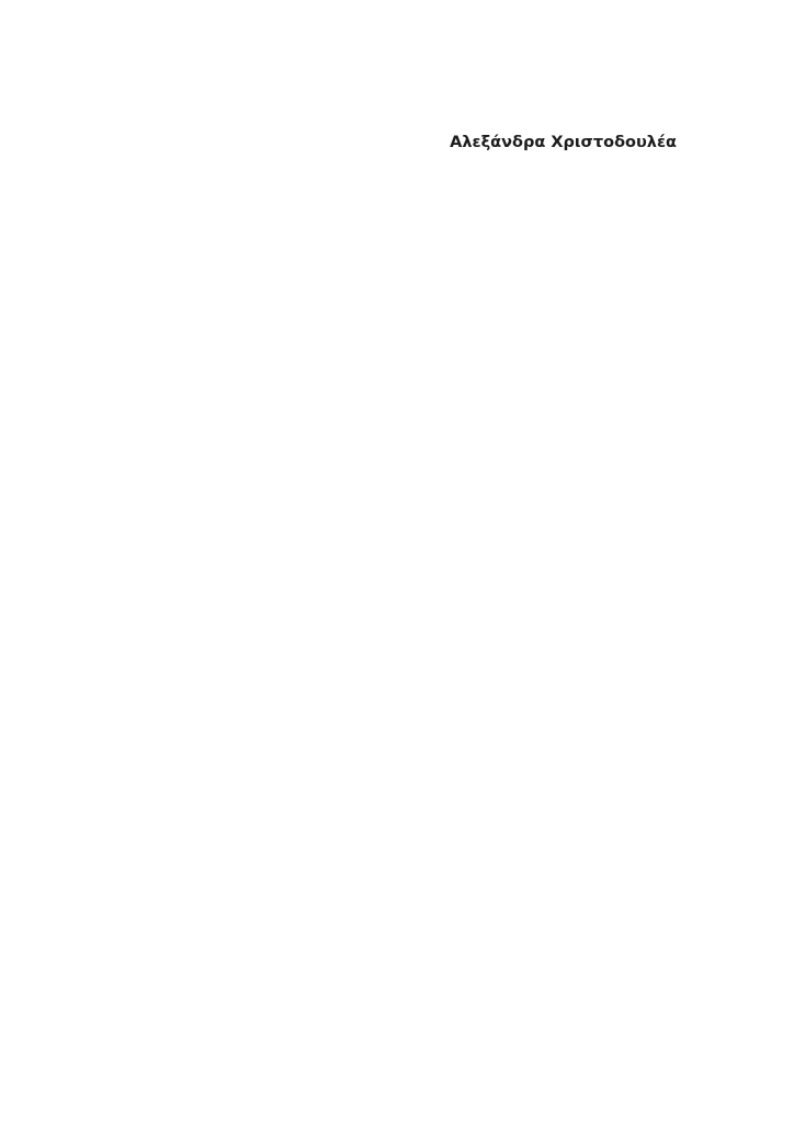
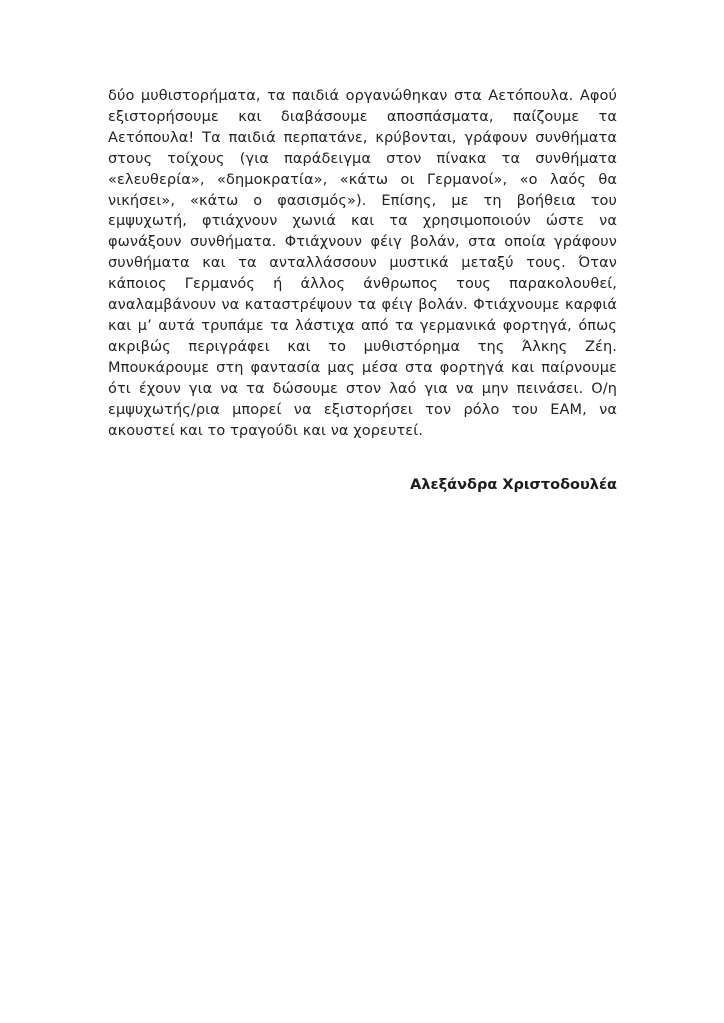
+ δύο μυθιστορήματα, τα παιδιά οργανώθηκαν στα Αετόπουλα. Αφού εξιστορήσουμε και διαβάσουμε αποσπάσματα, παίζουμε τα Αετόπουλα! Τα παιδιά περπατάνε, κρύβονται, γράφουν συνθήματα στους τοίχους (για παράδειγμα στον πίνακα τα συνθήματα «ελευθερία», «δημοκρατία», «κάτω οι Γερμανοί», «ο λαός θα νικήσει», «κάτω ο φασισμός»). Επίσης, με τη βοήθεια του εμψυχωτή, φτιάχνουν χωνιά και τα χρησιμοποιούν ώστε να φωνάξουν συνθήματα. Φτιάχνουν φέιγ βολάν, στα οποία γράφουν συνθήματα και τα ανταλλάσσουν μυστικά μεταξύ τους. Όταν κάποιος Γερμανός ή άλλος άνθρωπος τους παρακολουθεί, αναλαμβάνουν να καταστρέψουν τα φέιγ βολάν. Φτιάχνουμε καρφιά και μ’ αυτά τρυπάμε τα λάστιχα από τα γερμανικά φορτηγά, όπως ακριβώς περιγράφει και το μυθιστόρημα της Άλκης Ζέη. Μπουκάρουμε στη φαντασία μας μέσα στα φορτηγά και παίρνουμε ότι έχουν για να τα δώσουμε στον λαό για να μην πεινάσει. Ο/η εμψυχωτής/ρια μπορεί να εξιστορήσει τον ρόλο του ΕΑΜ, να ακουστεί και το τραγούδι και να χορευτεί.
  Αλεξάνδρα Χριστοδουλέα
